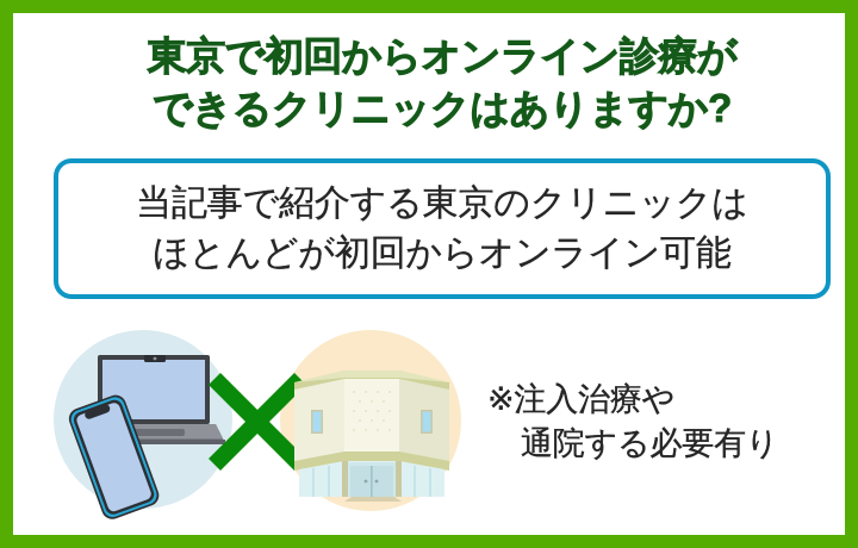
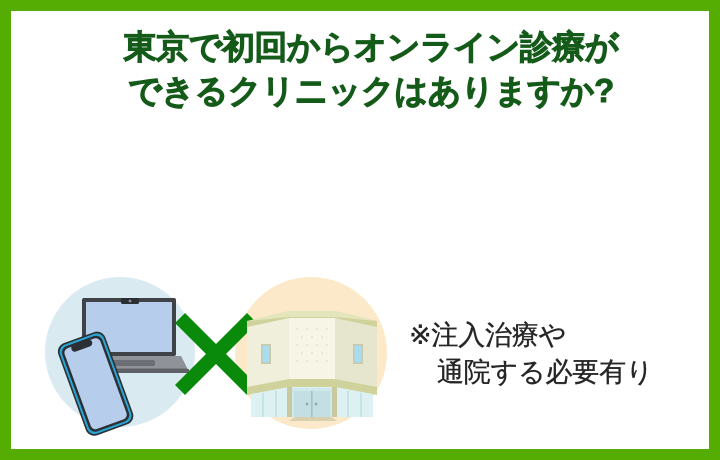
  東京で初回からオンライン診療が
  できるクリニックはありますか?
- 当記事で紹介する東京のクリニックは
- ほとんどが初回からオンライン可能
  ※注入治療や
  通院する必要有り
